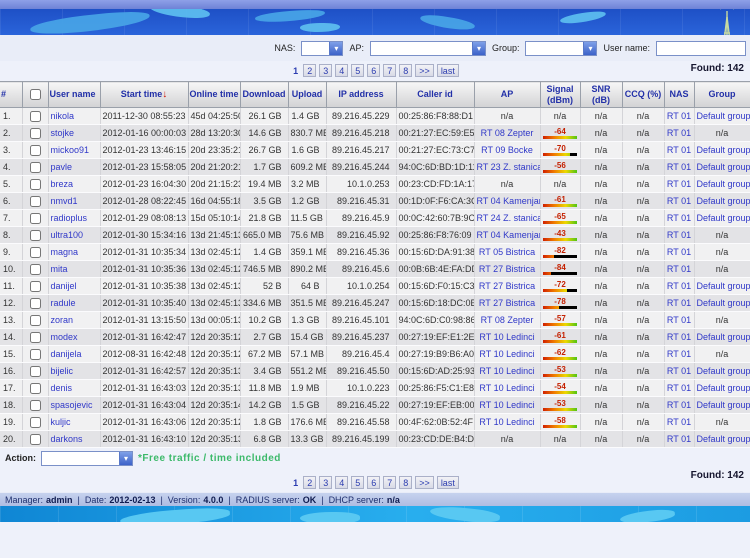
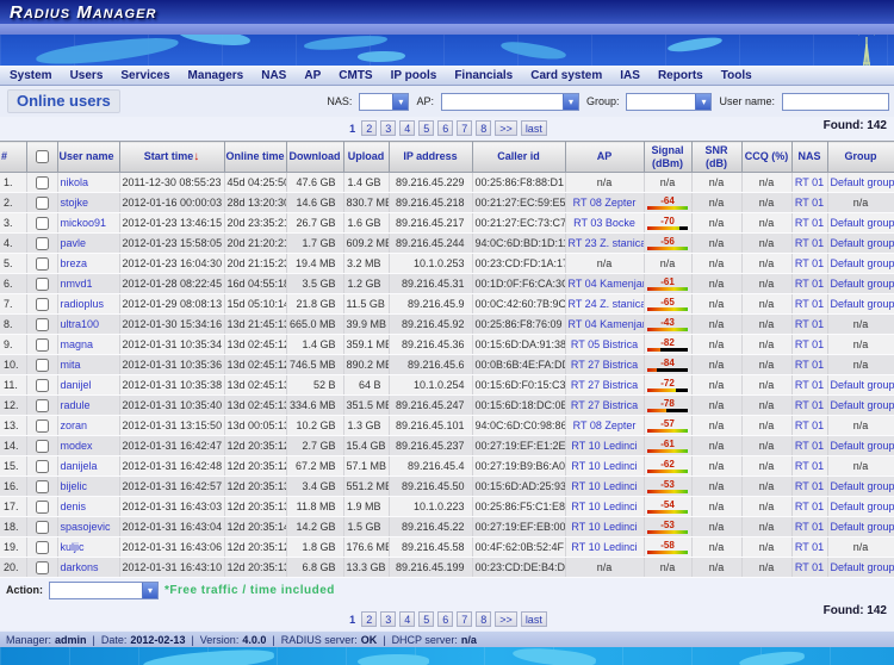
+ Radius Manager
+ System
+ Users
+ Services
+ Managers
+ NAS
+ AP
+ CMTS
+ IP pools
+ Financials
+ Card system
+ IAS
+ Reports
+ Tools
+ Online users
  NAS:
  ▾
  AP:
  ▾
  Group:
  ▾
  User name:
  1
  2
  3
  4
  5
  6
  7
  8
  >>
  last
  Found: 142
  #		User name	Start time↓	Online time	Download	Upload	IP address	Caller id	AP	Signal (dBm)	SNR (dB)	CCQ (%)	NAS	Group
- 1.		nikola	2011-12-30 08:55:23	45d 04:25:5	26.1 GB	1.4 GB	89.216.45.229	00:25:86:F8:88:D1	n/a	n/a	n/a	n/a	RT 01	Default group
+ 1.		nikola	2011-12-30 08:55:23	45d 04:25:5	47.6 GB	1.4 GB	89.216.45.229	00:25:86:F8:88:D1	n/a	n/a	n/a	n/a	RT 01	Default group
  2.		stojke	2012-01-16 00:00:03	28d 13:20:3	14.6 GB	830.7 M	89.216.45.218	00:21:27:EC:59:E5	RT 08 Zepter	-64	n/a	n/a	RT 01	n/a
- 3.		mickoo91	2012-01-23 13:46:15	20d 23:35:2	26.7 GB	1.6 GB	89.216.45.217	00:21:27:EC:73:C7	RT 09 Bocke	-70	n/a	n/a	RT 01	Default group
+ 3.		mickoo91	2012-01-23 13:46:15	20d 23:35:2	26.7 GB	1.6 GB	89.216.45.217	00:21:27:EC:73:C7	RT 03 Bocke	-70	n/a	n/a	RT 01	Default group
  4.		pavle	2012-01-23 15:58:05	20d 21:20:2	1.7 GB	609.2 M	89.216.45.244	94:0C:6D:BD:1D:1	RT 23 Z. stanic	-56	n/a	n/a	RT 01	Default group
  5.		breza	2012-01-23 16:04:30	20d 21:15:2	19.4 MB	3.2 MB	10.1.0.253	00:23:CD:FD:1A:1	n/a	n/a	n/a	n/a	RT 01	Default group
  6.		nmvd1	2012-01-28 08:22:45	16d 04:55:1	3.5 GB	1.2 GB	89.216.45.31	00:1D:0F:F6:CA:3	RT 04 Kamenja	-61	n/a	n/a	RT 01	Default group
  7.		radioplus	2012-01-29 08:08:13	15d 05:10:1	21.8 GB	11.5 GB	89.216.45.9	00:0C:42:60:7B:9C	RT 24 Z. stanic	-65	n/a	n/a	RT 01	Default group
- 8.		ultra100	2012-01-30 15:34:16	13d 21:45:1	665.0 MB	75.6 MB	89.216.45.92	00:25:86:F8:76:09	RT 04 Kamenja	-43	n/a	n/a	RT 01	n/a
+ 8.		ultra100	2012-01-30 15:34:16	13d 21:45:1	665.0 MB	39.9 MB	89.216.45.92	00:25:86:F8:76:09	RT 04 Kamenja	-43	n/a	n/a	RT 01	n/a
  9.		magna	2012-01-31 10:35:34	13d 02:45:1	1.4 GB	359.1 M	89.216.45.36	00:15:6D:DA:91:38	RT 05 Bistrica	-82	n/a	n/a	RT 01	n/a
  10.		mita	2012-01-31 10:35:36	13d 02:45:1	746.5 MB	890.2 M	89.216.45.6	00:0B:6B:4E:FA:D	RT 27 Bistrica	-84	n/a	n/a	RT 01	n/a
  11.		danijel	2012-01-31 10:35:38	13d 02:45:1	52 B	64 B	10.1.0.254	00:15:6D:F0:15:C3	RT 27 Bistrica	-72	n/a	n/a	RT 01	Default group
  12.		radule	2012-01-31 10:35:40	13d 02:45:1	334.6 MB	351.5 M	89.216.45.247	00:15:6D:18:DC:0	RT 27 Bistrica	-78	n/a	n/a	RT 01	Default group
  13.		zoran	2012-01-31 13:15:50	13d 00:05:1	10.2 GB	1.3 GB	89.216.45.101	94:0C:6D:C0:98:86	RT 08 Zepter	-57	n/a	n/a	RT 01	n/a
  14.		modex	2012-01-31 16:42:47	12d 20:35:1	2.7 GB	15.4 GB	89.216.45.237	00:27:19:EF:E1:2E	RT 10 Ledinci	-61	n/a	n/a	RT 01	Default group
- 15.		danijela	2012-08-31 16:42:48	12d 20:35:1	67.2 MB	57.1 MB	89.216.45.4	00:27:19:B9:B6:A0	RT 10 Ledinci	-62	n/a	n/a	RT 01	n/a
+ 15.		danijela	2012-01-31 16:42:48	12d 20:35:1	67.2 MB	57.1 MB	89.216.45.4	00:27:19:B9:B6:A0	RT 10 Ledinci	-62	n/a	n/a	RT 01	n/a
  16.		bijelic	2012-01-31 16:42:57	12d 20:35:1	3.4 GB	551.2 M	89.216.45.50	00:15:6D:AD:25:93	RT 10 Ledinci	-53	n/a	n/a	RT 01	Default group
  17.		denis	2012-01-31 16:43:03	12d 20:35:1	11.8 MB	1.9 MB	10.1.0.223	00:25:86:F5:C1:E8	RT 10 Ledinci	-54	n/a	n/a	RT 01	Default group
  18.		spasojevic	2012-01-31 16:43:04	12d 20:35:1	14.2 GB	1.5 GB	89.216.45.22	00:27:19:EF:EB:00	RT 10 Ledinci	-53	n/a	n/a	RT 01	Default group
  19.		kuljic	2012-01-31 16:43:06	12d 20:35:1	1.8 GB	176.6 M	89.216.45.58	00:4F:62:0B:52:4F	RT 10 Ledinci	-58	n/a	n/a	RT 01	n/a
  20.		darkons	2012-01-31 16:43:10	12d 20:35:1	6.8 GB	13.3 GB	89.216.45.199	00:23:CD:DE:B4:D	n/a	n/a	n/a	n/a	RT 01	Default group
  Action:
  ▾
  *Free traffic / time included
  Found: 142
  1
  2
  3
  4
  5
  6
  7
  8
  >>
  last
  Manager:
  admin
  |
  Date:
  2012-02-13
  |
  Version:
  4.0.0
  |
  RADIUS server:
  OK
  |
  DHCP server:
  n/a
